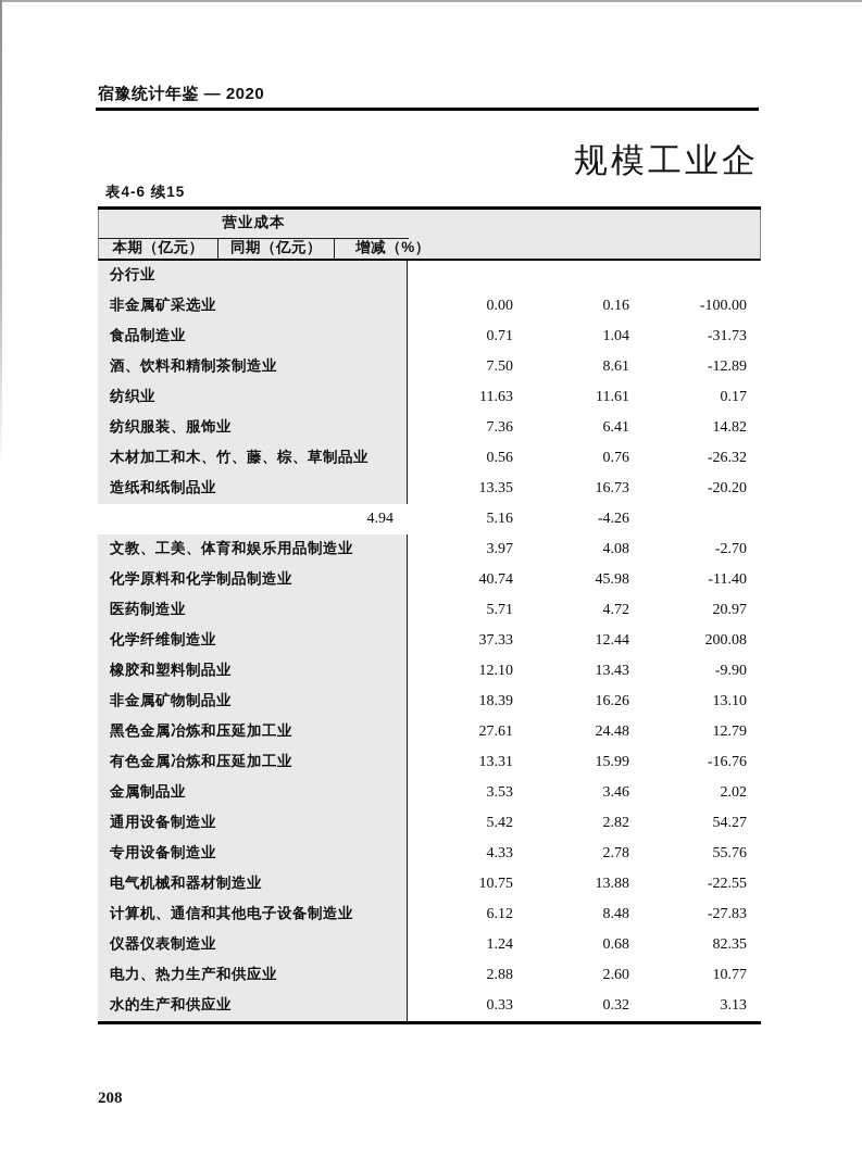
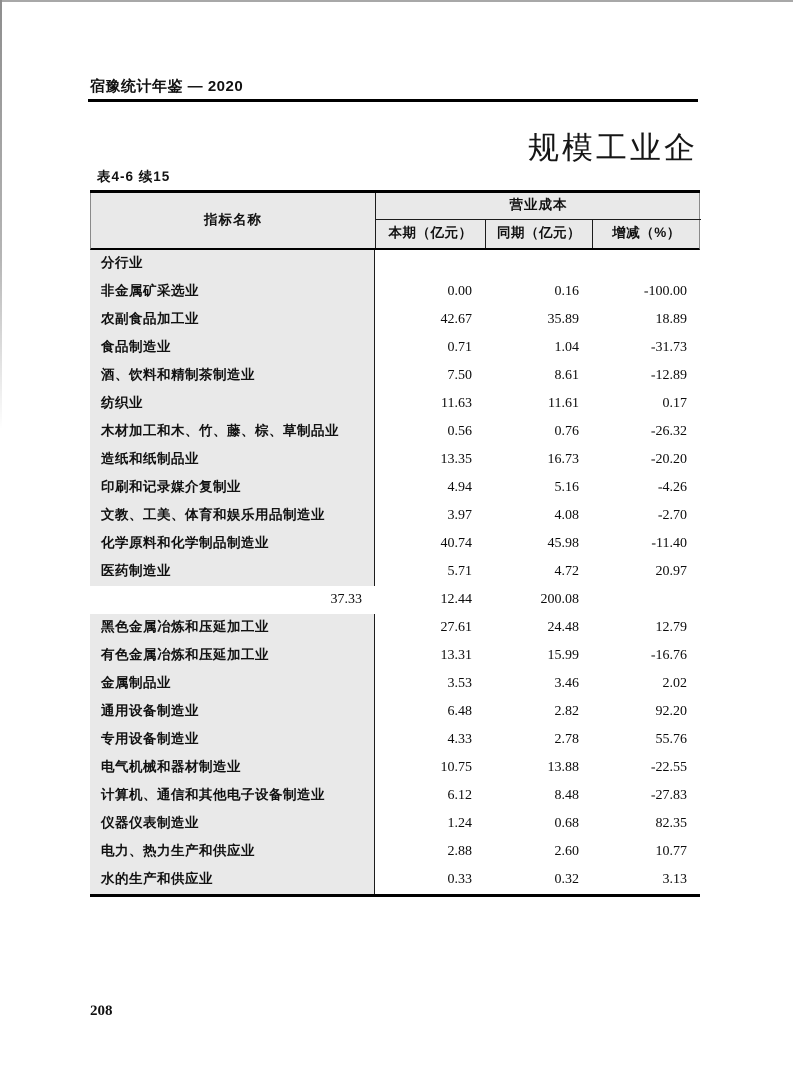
  宿豫统计年鉴 — 2020
  规模工业企
  表4-6 续15
+ 指标名称
  营业成本
  本期（亿元）
  同期（亿元）
  增减（%）
  分行业
  非金属矿采选业
  0.00
  0.16
  -100.00
+ 农副食品加工业
+ 42.67
+ 35.89
+ 18.89
  食品制造业
  0.71
  1.04
  -31.73
  酒、饮料和精制茶制造业
  7.50
  8.61
  -12.89
  纺织业
  11.63
  11.61
  0.17
- 纺织服装、服饰业
- 7.36
- 6.41
- 14.82
  木材加工和木、竹、藤、棕、草制品业
  0.56
  0.76
  -26.32
  造纸和纸制品业
  13.35
  16.73
  -20.20
+ 印刷和记录媒介复制业
  4.94
  5.16
  -4.26
  文教、工美、体育和娱乐用品制造业
  3.97
  4.08
  -2.70
  化学原料和化学制品制造业
  40.74
  45.98
  -11.40
  医药制造业
  5.71
  4.72
  20.97
- 化学纤维制造业
  37.33
  12.44
  200.08
- 橡胶和塑料制品业
- 12.10
- 13.43
- -9.90
- 非金属矿物制品业
- 18.39
- 16.26
- 13.10
  黑色金属冶炼和压延加工业
  27.61
  24.48
  12.79
  有色金属冶炼和压延加工业
  13.31
  15.99
  -16.76
  金属制品业
  3.53
  3.46
  2.02
  通用设备制造业
- 5.42
+ 6.48
  2.82
- 54.27
+ 92.20
  专用设备制造业
  4.33
  2.78
  55.76
  电气机械和器材制造业
  10.75
  13.88
  -22.55
  计算机、通信和其他电子设备制造业
  6.12
  8.48
  -27.83
  仪器仪表制造业
  1.24
  0.68
  82.35
  电力、热力生产和供应业
  2.88
  2.60
  10.77
  水的生产和供应业
  0.33
  0.32
  3.13
  208
